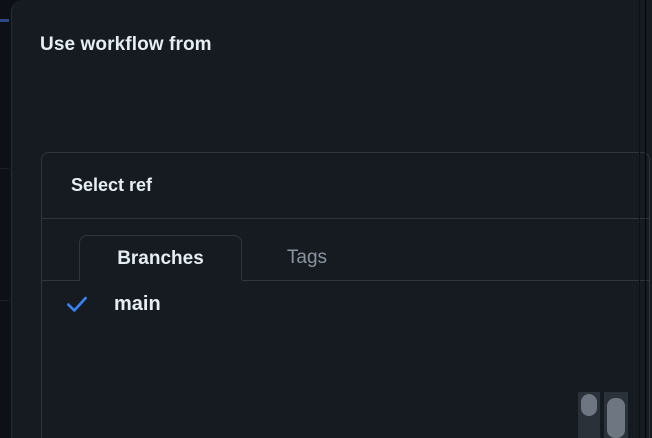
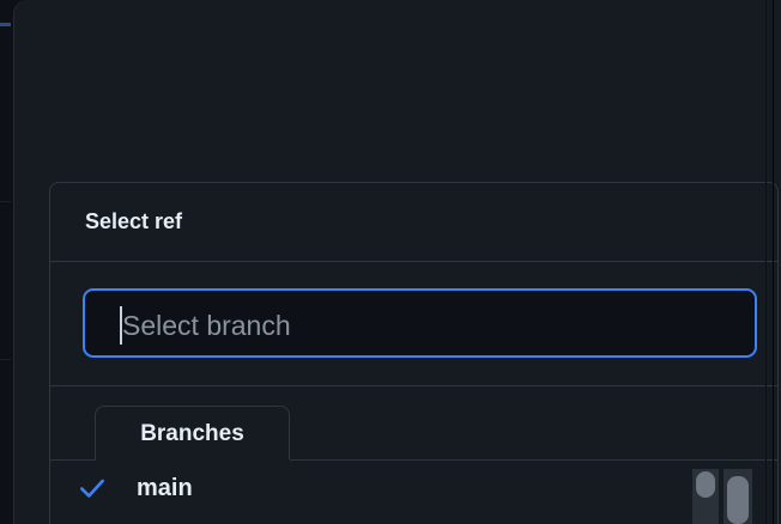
- Use workflow from
  Select ref
+ Select branch
  Branches
- Tags
  main
